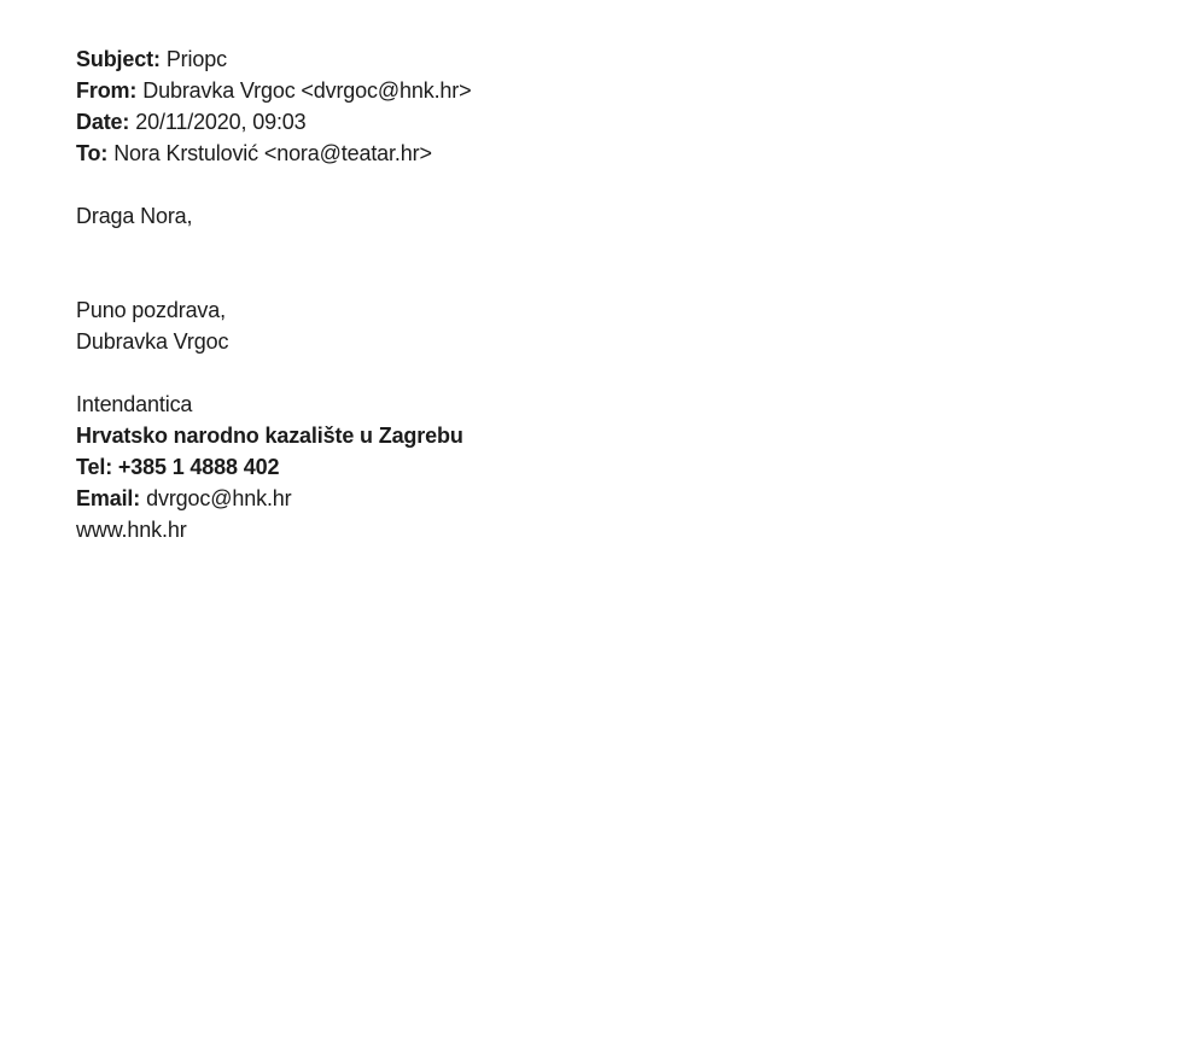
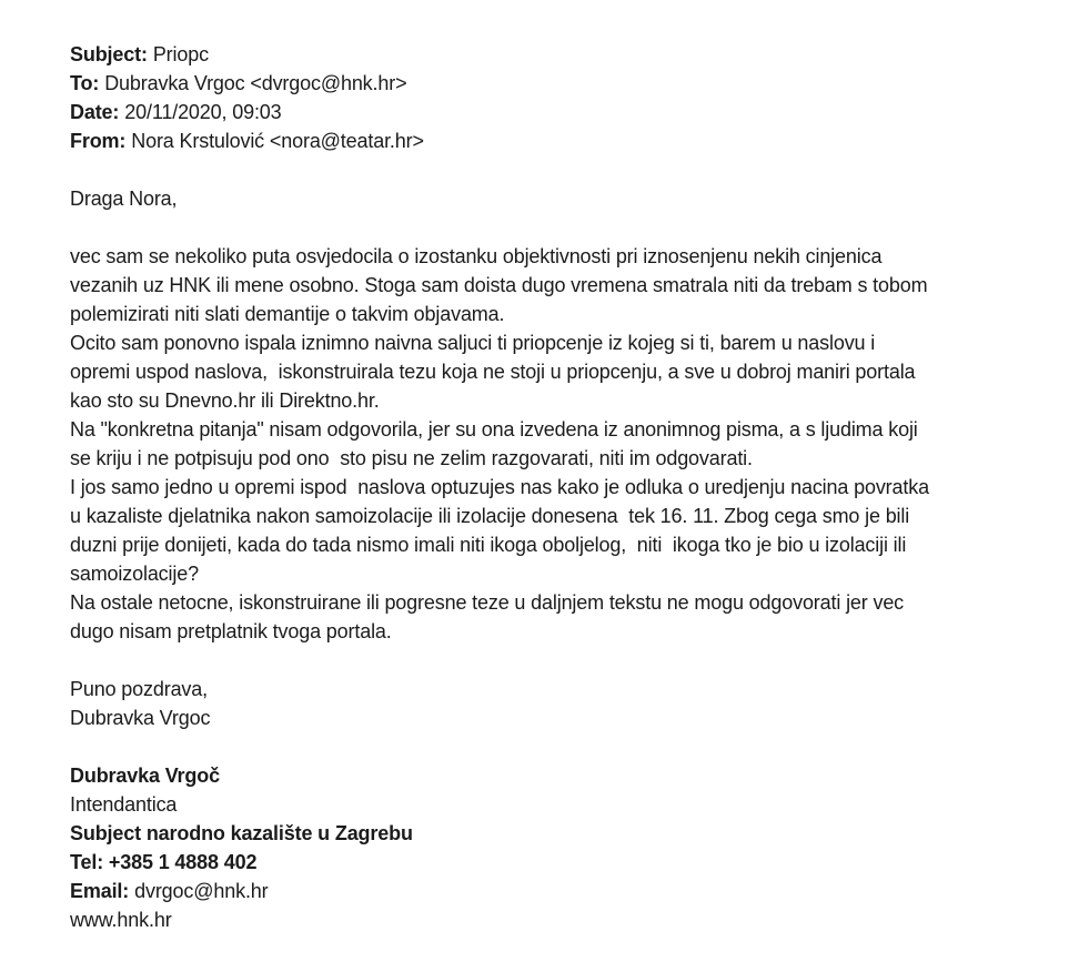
  Subject: Priopc
- From: Dubravka Vrgoc <dvrgoc@hnk.hr>
+ To: Dubravka Vrgoc <dvrgoc@hnk.hr>
  Date: 20/11/2020, 09:03
- To: Nora Krstulović <nora@teatar.hr>
+ From: Nora Krstulović <nora@teatar.hr>
  Draga Nora,
+ vec sam se nekoliko puta osvjedocila o izostanku objektivnosti pri iznosenjenu nekih cinjenica
+ vezanih uz HNK ili mene osobno. Stoga sam doista dugo vremena smatrala niti da trebam s tobom
+ polemizirati niti slati demantije o takvim objavama.
+ Ocito sam ponovno ispala iznimno naivna saljuci ti priopcenje iz kojeg si ti, barem u naslovu i
+ opremi uspod naslova, iskonstruirala tezu koja ne stoji u priopcenju, a sve u dobroj maniri portala
+ kao sto su Dnevno.hr ili Direktno.hr.
+ Na "konkretna pitanja" nisam odgovorila, jer su ona izvedena iz anonimnog pisma, a s ljudima koji
+ se kriju i ne potpisuju pod ono sto pisu ne zelim razgovarati, niti im odgovarati.
+ I jos samo jedno u opremi ispod naslova optuzujes nas kako je odluka o uredjenju nacina povratka
+ u kazaliste djelatnika nakon samoizolacije ili izolacije donesena tek 16. 11. Zbog cega smo je bili
+ duzni prije donijeti, kada do tada nismo imali niti ikoga oboljelog, niti ikoga tko je bio u izolaciji ili
+ samoizolacije?
+ Na ostale netocne, iskonstruirane ili pogresne teze u daljnjem tekstu ne mogu odgovorati jer vec
+ dugo nisam pretplatnik tvoga portala.
  Puno pozdrava,
  Dubravka Vrgoc
+ Dubravka Vrgoč
  Intendantica
- Hrvatsko narodno kazalište u Zagrebu
+ Subject narodno kazalište u Zagrebu
  Tel: +385 1 4888 402
  Email: dvrgoc@hnk.hr
  www.hnk.hr
